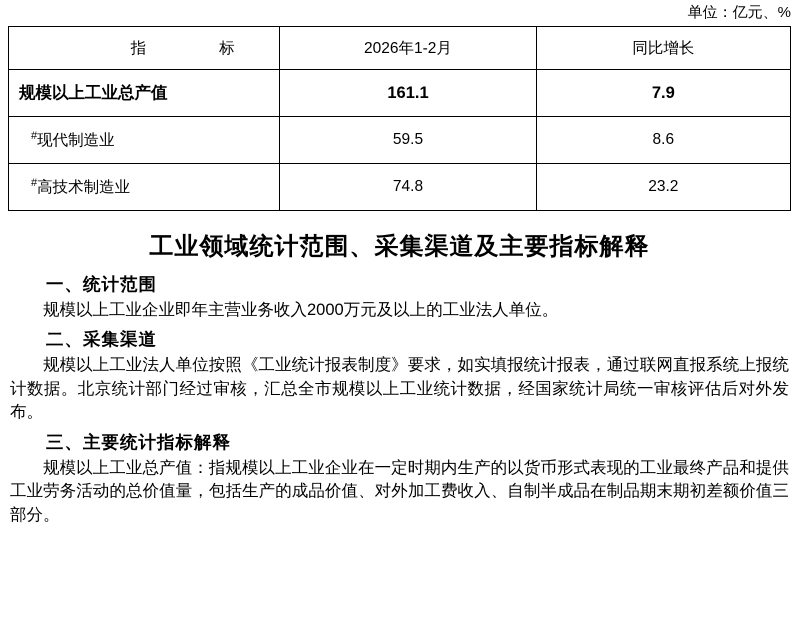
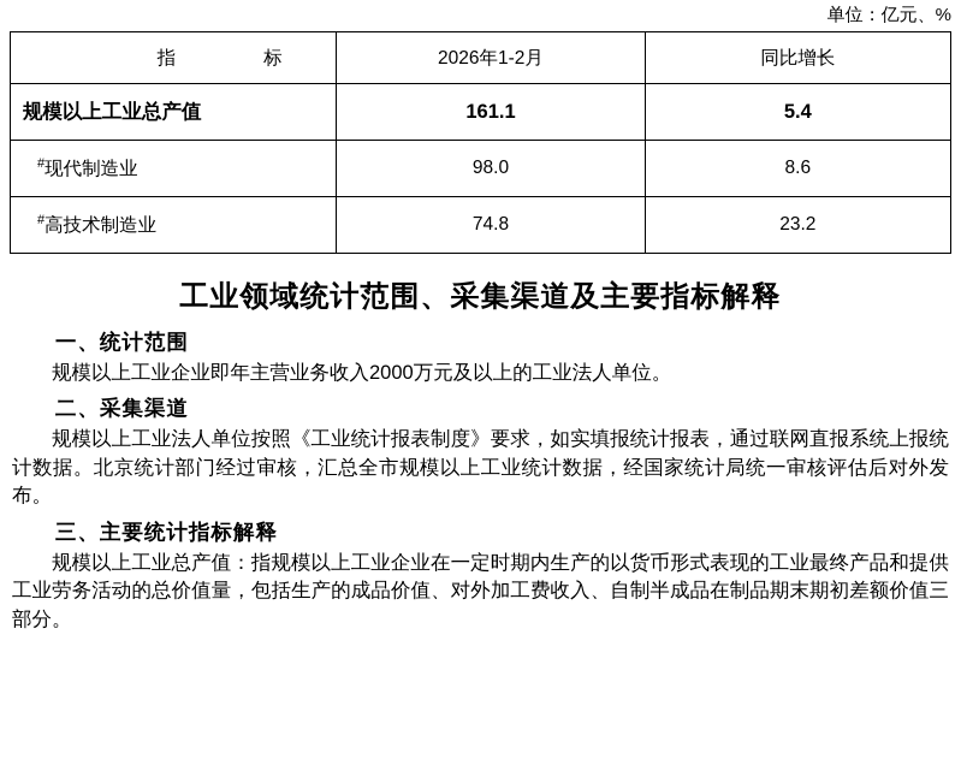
  单位：亿元、%
  指 标	2026年1-2月	同比增长
- 规模以上工业总产值	161.1	7.9
+ 规模以上工业总产值	161.1	5.4
- #现代制造业	59.5	8.6
+ #现代制造业	98.0	8.6
  #高技术制造业	74.8	23.2
  工业领域统计范围、采集渠道及主要指标解释
  一、统计范围
  规模以上工业企业即年主营业务收入2000万元及以上的工业法人单位。
  二、采集渠道
  规模以上工业法人单位按照《工业统计报表制度》要求，如实填报统计报表，通过联网直报系统上报统计数据。北京统计部门经过审核，汇总全市规模以上工业统计数据，经国家统计局统一审核评估后对外发布。
  三、主要统计指标解释
  规模以上工业总产值：指规模以上工业企业在一定时期内生产的以货币形式表现的工业最终产品和提供工业劳务活动的总价值量，包括生产的成品价值、对外加工费收入、自制半成品在制品期末期初差额价值三部分。
